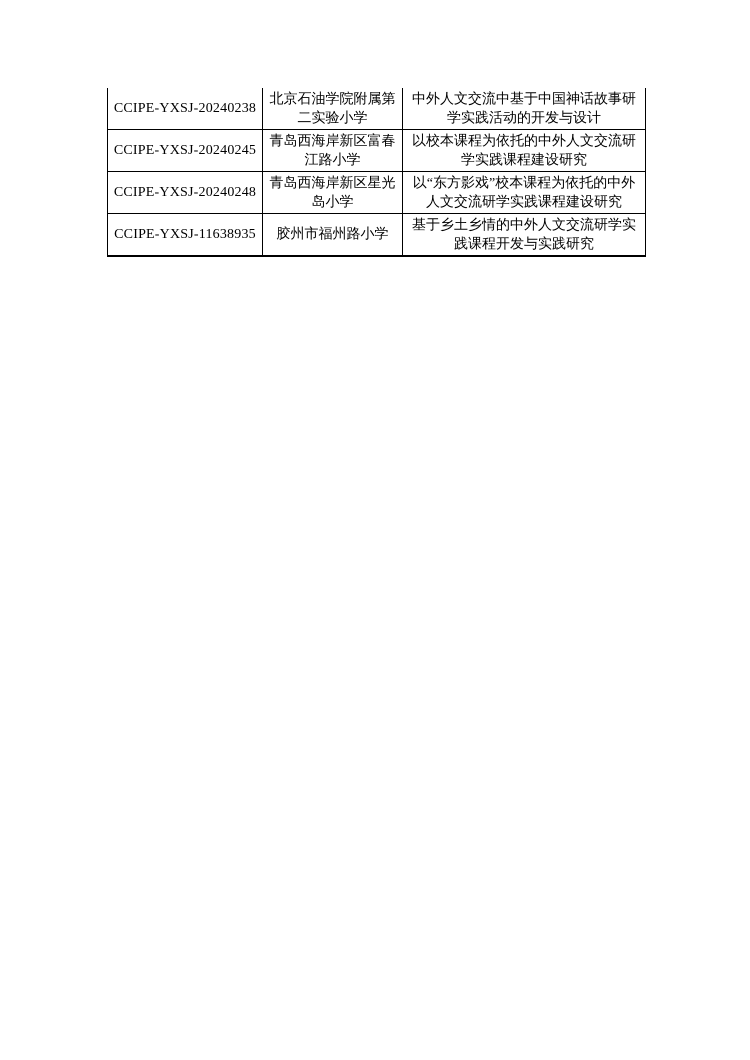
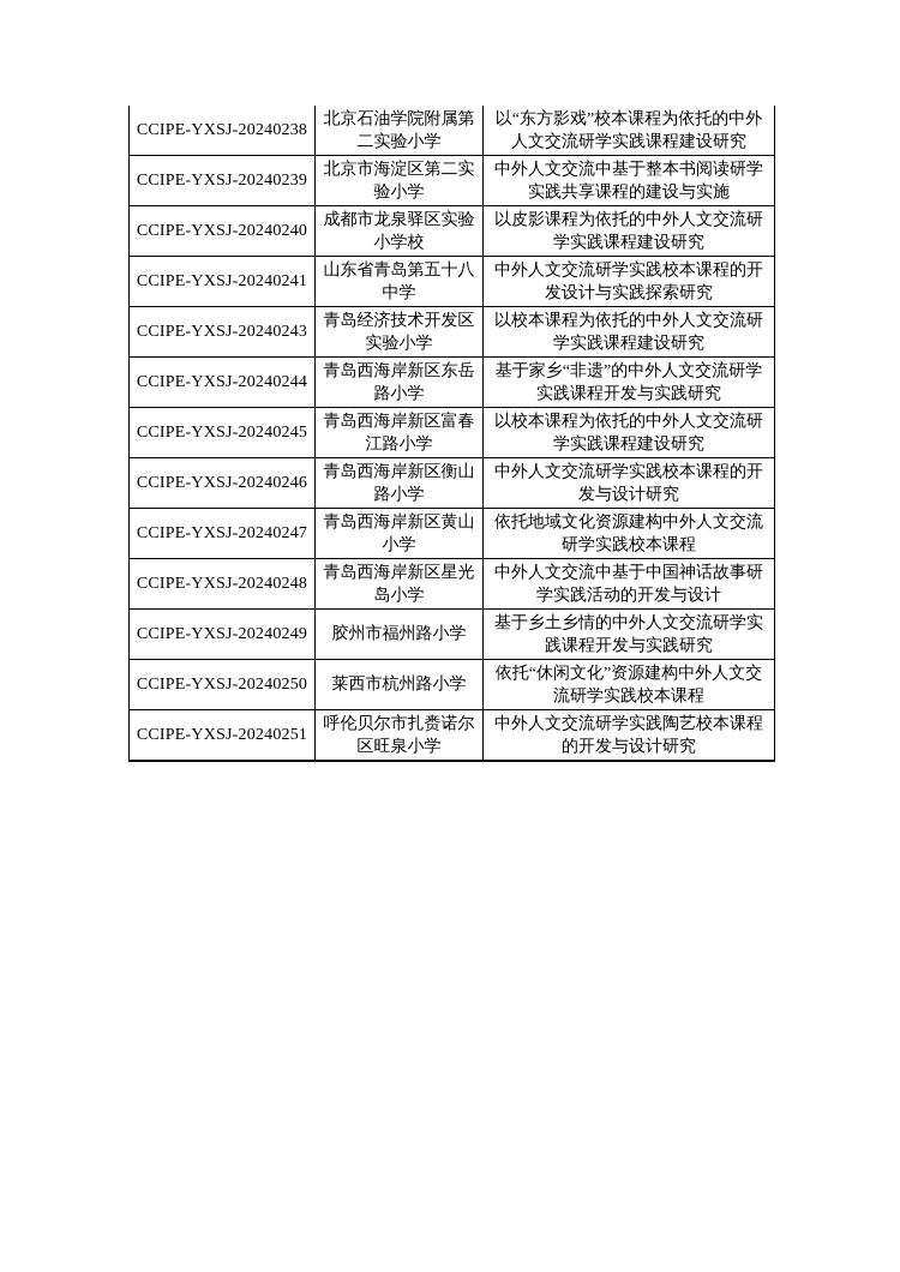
- CCIPE-YXSJ-20240238	北京石油学院附属第二实验小学	中外人文交流中基于中国神话故事研学实践活动的开发与设计
+ CCIPE-YXSJ-20240238	北京石油学院附属第二实验小学	以“东方影戏”校本课程为依托的中外人文交流研学实践课程建设研究
+ CCIPE-YXSJ-20240239	北京市海淀区第二实验小学	中外人文交流中基于整本书阅读研学实践共享课程的建设与实施
+ CCIPE-YXSJ-20240240	成都市龙泉驿区实验小学校	以皮影课程为依托的中外人文交流研学实践课程建设研究
+ CCIPE-YXSJ-20240241	山东省青岛第五十八中学	中外人文交流研学实践校本课程的开发设计与实践探索研究
+ CCIPE-YXSJ-20240243	青岛经济技术开发区实验小学	以校本课程为依托的中外人文交流研学实践课程建设研究
+ CCIPE-YXSJ-20240244	青岛西海岸新区东岳路小学	基于家乡“非遗”的中外人文交流研学实践课程开发与实践研究
  CCIPE-YXSJ-20240245	青岛西海岸新区富春江路小学	以校本课程为依托的中外人文交流研学实践课程建设研究
+ CCIPE-YXSJ-20240246	青岛西海岸新区衡山路小学	中外人文交流研学实践校本课程的开发与设计研究
+ CCIPE-YXSJ-20240247	青岛西海岸新区黄山小学	依托地域文化资源建构中外人文交流研学实践校本课程
- CCIPE-YXSJ-20240248	青岛西海岸新区星光岛小学	以“东方影戏”校本课程为依托的中外人文交流研学实践课程建设研究
+ CCIPE-YXSJ-20240248	青岛西海岸新区星光岛小学	中外人文交流中基于中国神话故事研学实践活动的开发与设计
- CCIPE-YXSJ-11638935	胶州市福州路小学	基于乡土乡情的中外人文交流研学实践课程开发与实践研究
+ CCIPE-YXSJ-20240249	胶州市福州路小学	基于乡土乡情的中外人文交流研学实践课程开发与实践研究
+ CCIPE-YXSJ-20240250	莱西市杭州路小学	依托“休闲文化”资源建构中外人文交流研学实践校本课程
+ CCIPE-YXSJ-20240251	呼伦贝尔市扎赉诺尔区旺泉小学	中外人文交流研学实践陶艺校本课程的开发与设计研究
